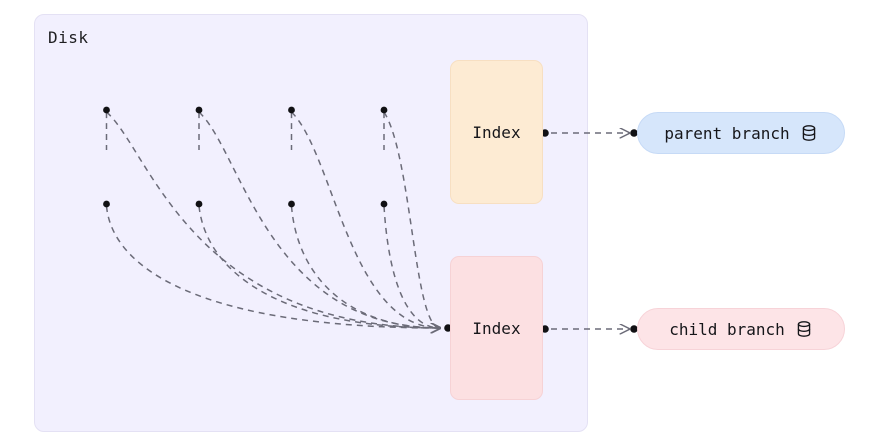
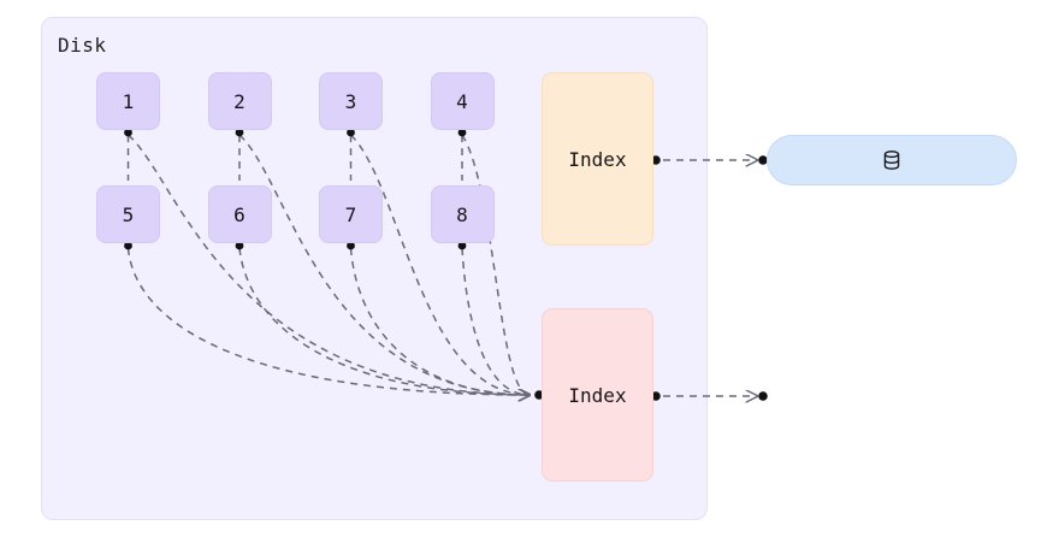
  Disk
+ 1
+ 2
+ 3
+ 4
+ 5
+ 6
+ 7
+ 8
  Index
  Index
- parent branch
- child branch
